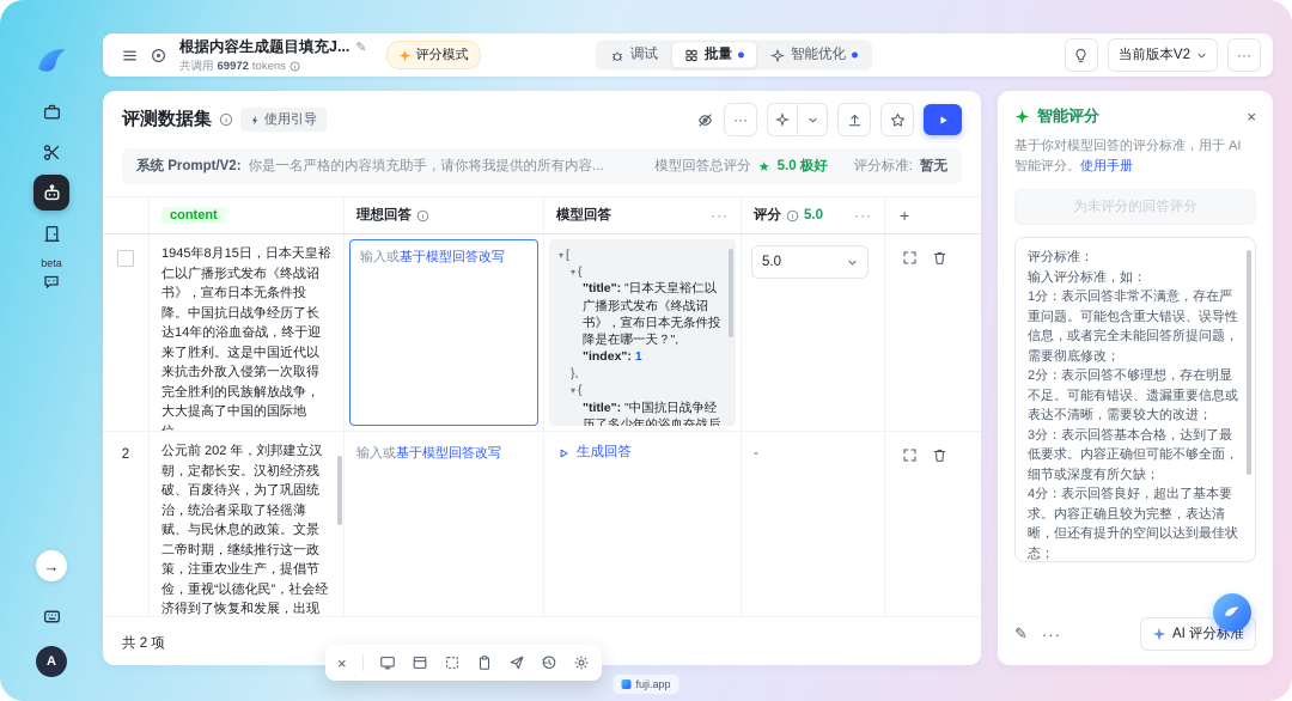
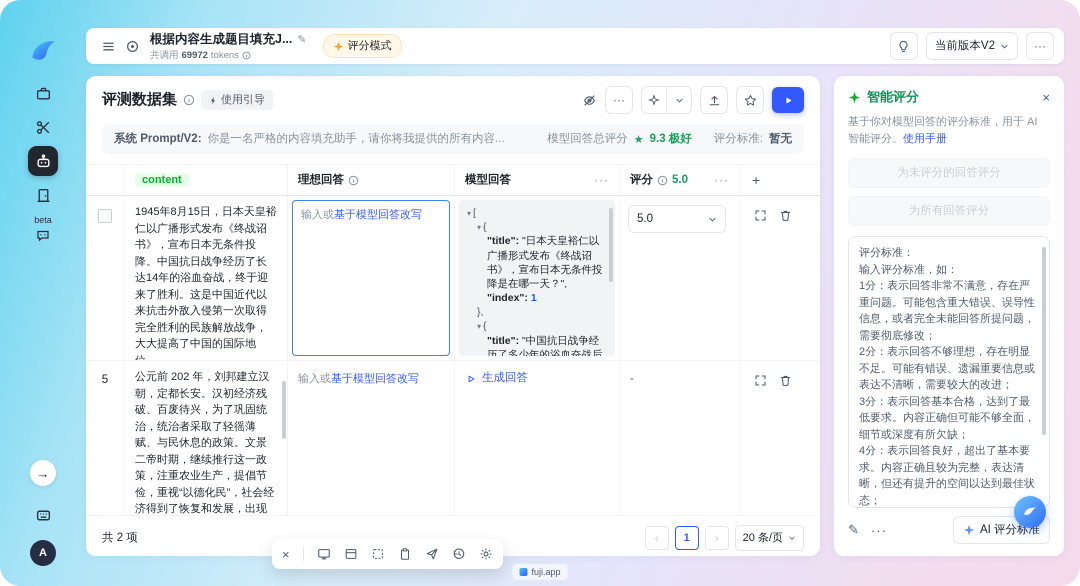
  beta
  →
  A
  根据内容生成题目填充J...
  ✎
  共调用
  69972
  tokens
  评分模式
- 调试
- 批量
- 智能优化
  当前版本V2
  ···
  评测数据集
  使用引导
  ···
  系统 Prompt/V2:
  你是一名严格的内容填充助手，请你将我提供的所有内容...
  模型回答总评分
  ★
- 5.0 极好
+ 9.3 极好
  评分标准:
  暂无
  content
  理想回答
  模型回答
  ···
  评分
  5.0
  ···
  +
  1945年8月15日，日本天皇裕仁以广播形式发布《终战诏书》，宣布日本无条件投降。中国抗日战争经历了长达14年的浴血奋战，终于迎来了胜利。这是中国近代以来抗击外敌入侵第一次取得完全胜利的民族解放战争，大大提高了中国的国际地
  输入或基于模型回答改写
  ▾ [
  ▾ {
  "title": "日本天皇裕仁以广播形式发布《终战诏书》，宣布日本无条件投降是在哪一天？",
  "index": 1
  },
  ▾ {
  "title": "中国抗日战争经历了多少年的浴血奋战后
  5.0
- 2
+ 5
  公元前 202 年，刘邦建立汉朝，定都长安。汉初经济残破、百废待兴，为了巩固统治，统治者采取了轻徭薄赋、与民休息的政策。文景二帝时期，继续推行这一政策，注重农业生产，提倡节俭，重视“以德化民”，社会经济得到了恢复和发展，出现
  输入或基于模型回答改写
  生成回答
  -
  共 2 项
+ ‹
+ 1
+ ›
+ 20 条/页
  智能评分
  ×
  基于你对模型回答的评分标准，用于 AI 智能评分。使用手册
  为未评分的回答评分
+ 为所有回答评分
  评分标准：
  输入评分标准，如：
  1分：表示回答非常不满意，存在严重问题。可能包含重大错误、误导性信息，或者完全未能回答所提问题，需要彻底修改；
  2分：表示回答不够理想，存在明显不足。可能有错误、遗漏重要信息或表达不清晰，需要较大的改进；
  3分：表示回答基本合格，达到了最低要求。内容正确但可能不够全面，细节或深度有所欠缺；
  4分：表示回答良好，超出了基本要求。内容正确且较为完整，表达清晰，但还有提升的空间以达到最佳状态；
  ✎
  ···
  AI 评分标准
  ×
  fuji.app
